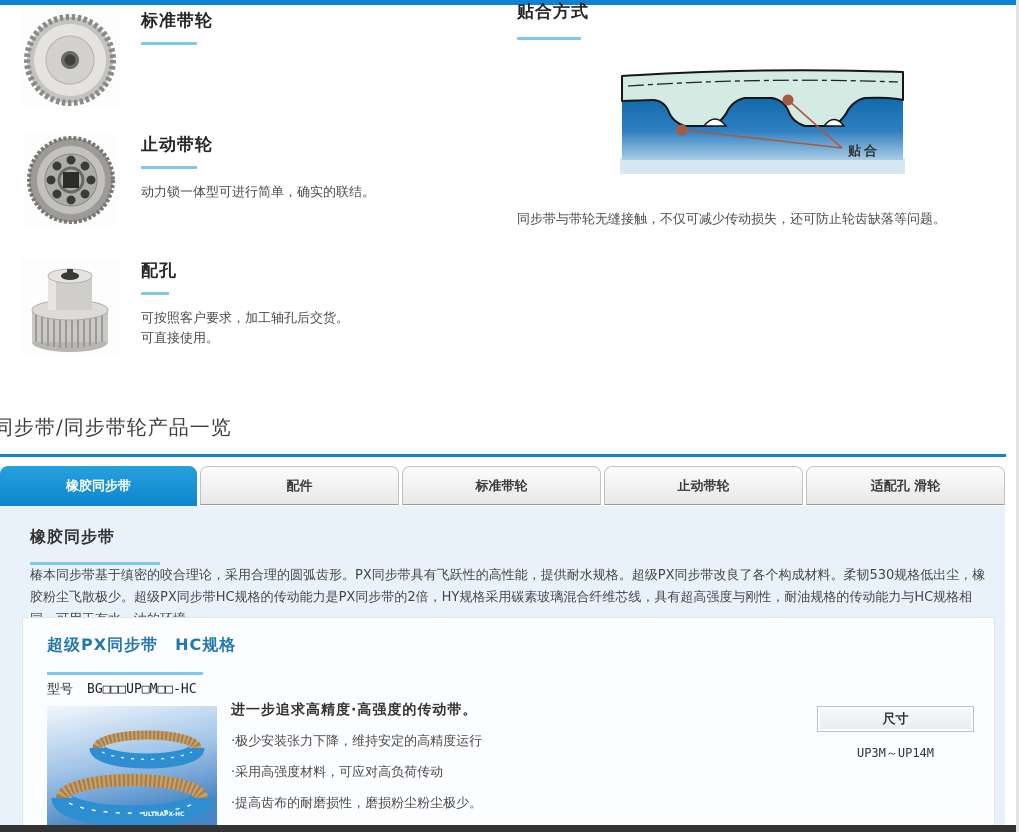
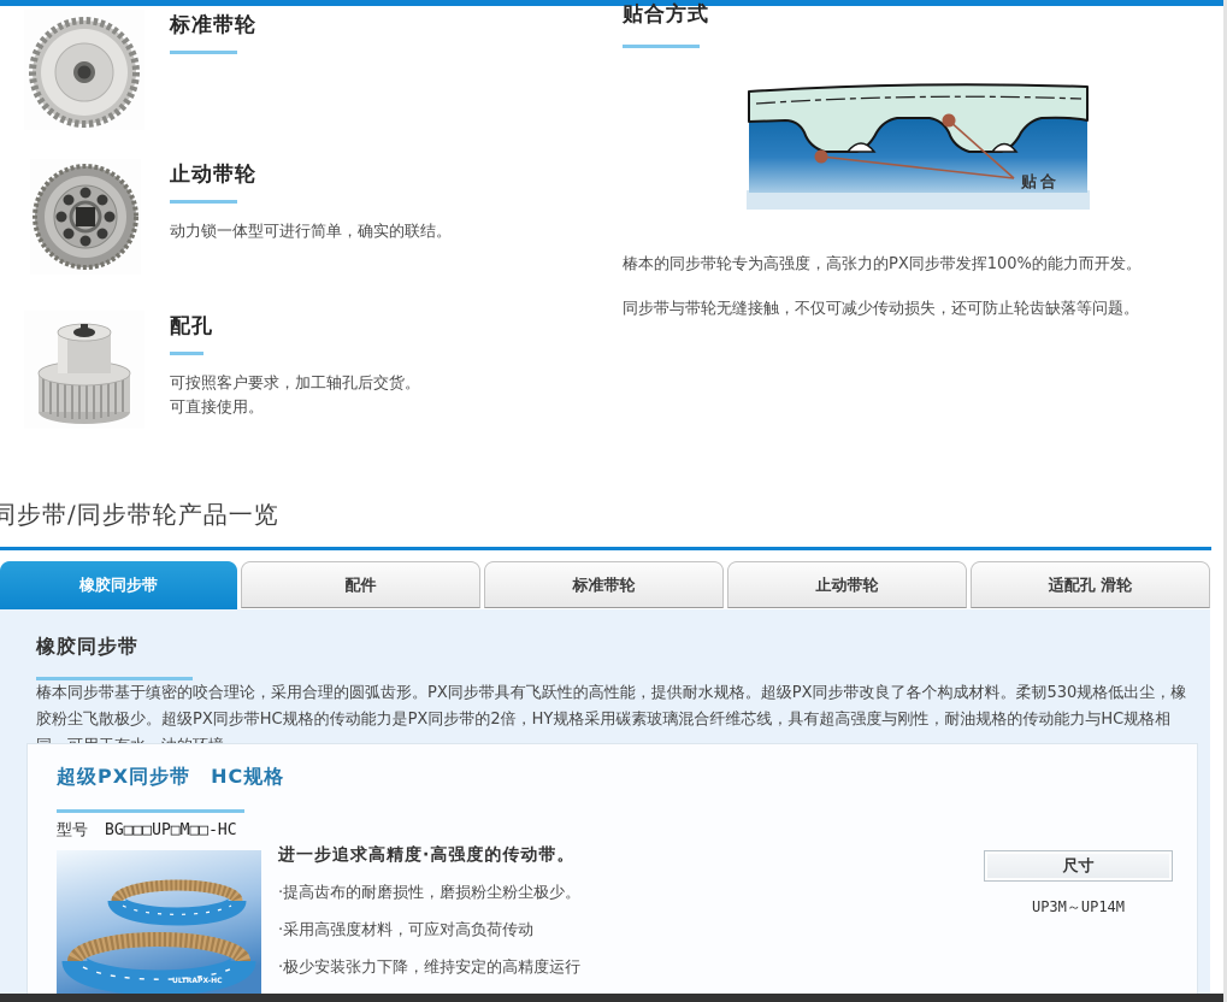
  标准带轮
  止动带轮
  动力锁一体型可进行简单，确实的联结。
  配孔
  可按照客户要求，加工轴孔后交货。
  可直接使用。
  贴合方式
  贴合
+ 椿本的同步带轮专为高强度，高张力的PX同步带发挥100%的能力而开发。
  同步带与带轮无缝接触，不仅可减少传动损失，还可防止轮齿缺落等问题。
  同步带/同步带轮产品一览
  橡胶同步带
  配件
  标准带轮
  止动带轮
  适配孔 滑轮
  橡胶同步带
  椿本同步带基于缜密的咬合理论，采用合理的圆弧齿形。PX同步带具有飞跃性的高性能，提供耐水规格。超级PX同步带改良了各个构成材料。柔韧530规格低出尘，橡胶粉尘飞散极少。超级PX同步带HC规格的传动能力是PX同步带的2倍，HY规格采用碳素玻璃混合纤维芯线，具有超高强度与刚性，耐油规格的传动能力与HC规格相
  超级PX同步带 HC规格
  型号 BG□□□UP□M□□-HC
  进一步追求高精度·高强度的传动带。
- ·极少安装张力下降，维持安定的高精度运行
+ ·提高齿布的耐磨损性，磨损粉尘粉尘极少。
  ·采用高强度材料，可应对高负荷传动
- ·提高齿布的耐磨损性，磨损粉尘粉尘极少。
+ ·极少安装张力下降，维持安定的高精度运行
  尺寸
  UP3M～UP14M
